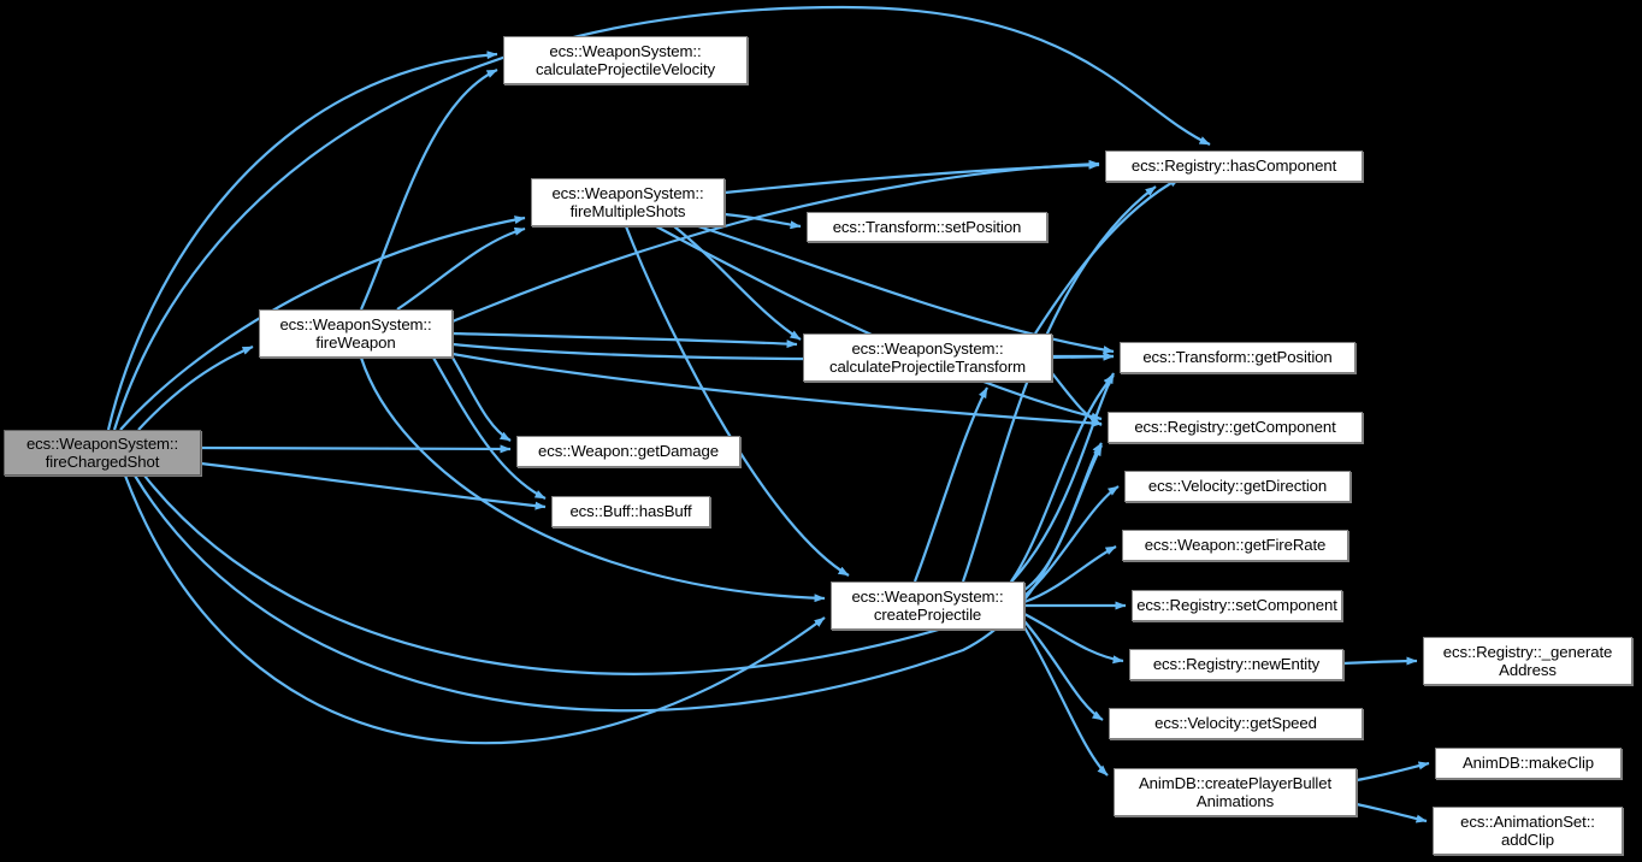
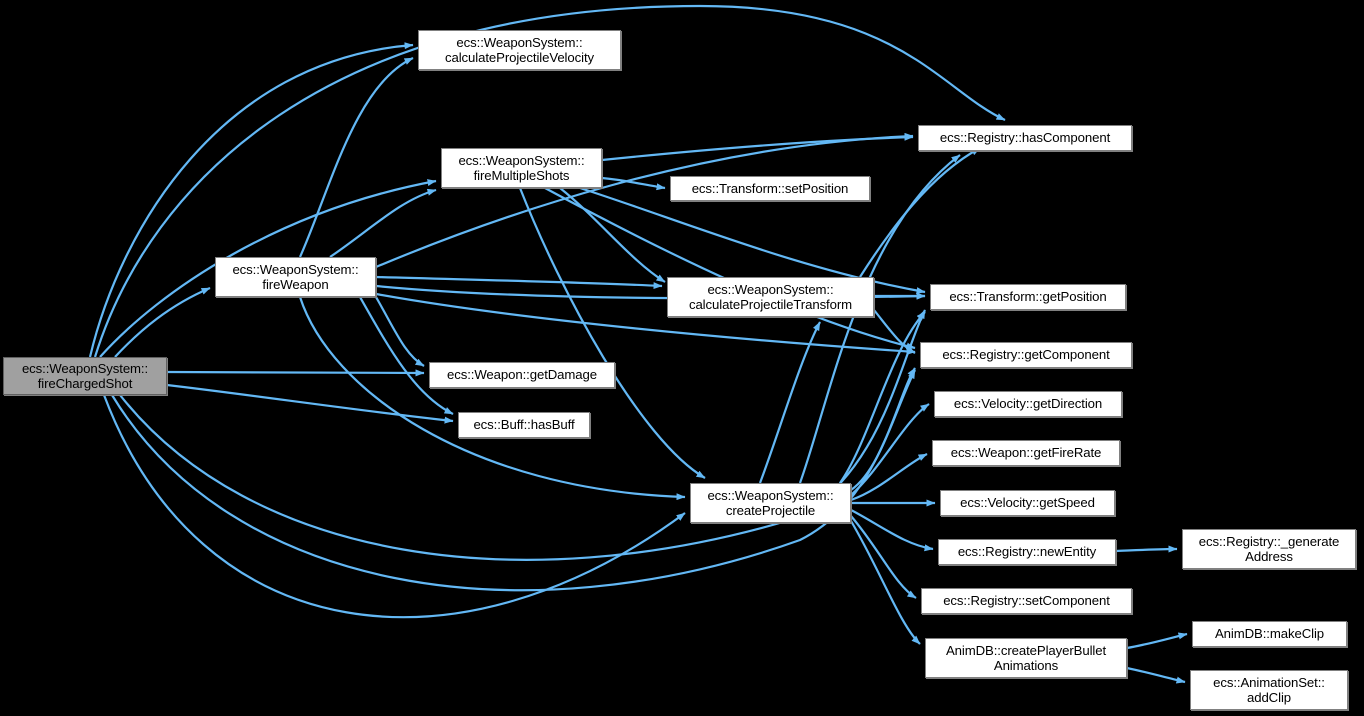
  ecs::WeaponSystem::
  fireChargedShot
  ecs::WeaponSystem::
  calculateProjectileVelocity
  ecs::WeaponSystem::
  fireMultipleShots
  ecs::Transform::setPosition
  ecs::Registry::hasComponent
  ecs::WeaponSystem::
  fireWeapon
  ecs::WeaponSystem::
  calculateProjectileTransform
  ecs::Transform::getPosition
  ecs::Registry::getComponent
  ecs::Weapon::getDamage
  ecs::Velocity::getDirection
  ecs::Buff::hasBuff
  ecs::Weapon::getFireRate
  ecs::WeaponSystem::
  createProjectile
- ecs::Registry::setComponent
+ ecs::Velocity::getSpeed
  ecs::Registry::newEntity
  ecs::Registry::_generate
  Address
- ecs::Velocity::getSpeed
+ ecs::Registry::setComponent
  AnimDB::createPlayerBullet
  Animations
  AnimDB::makeClip
  ecs::AnimationSet::
  addClip
